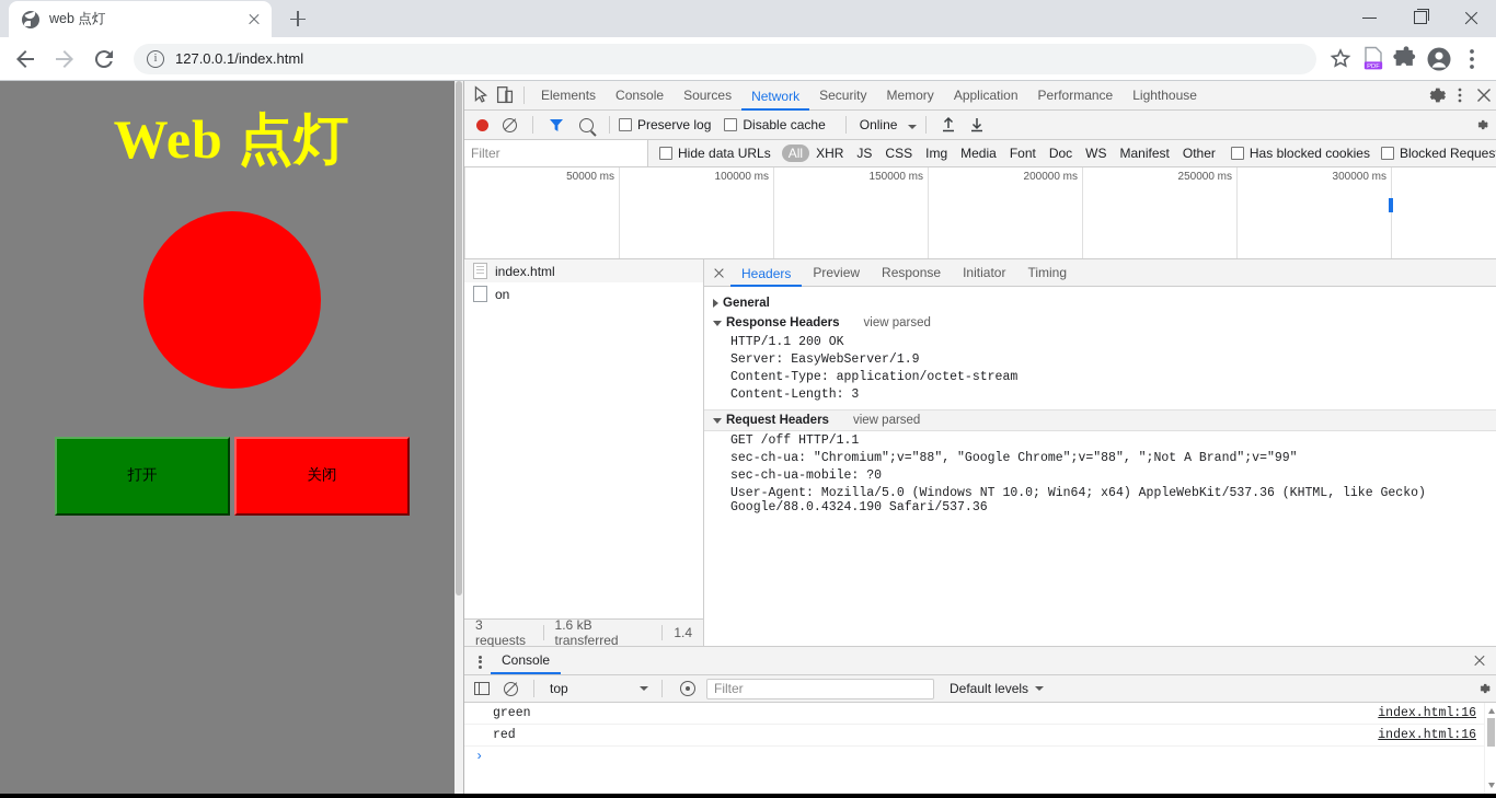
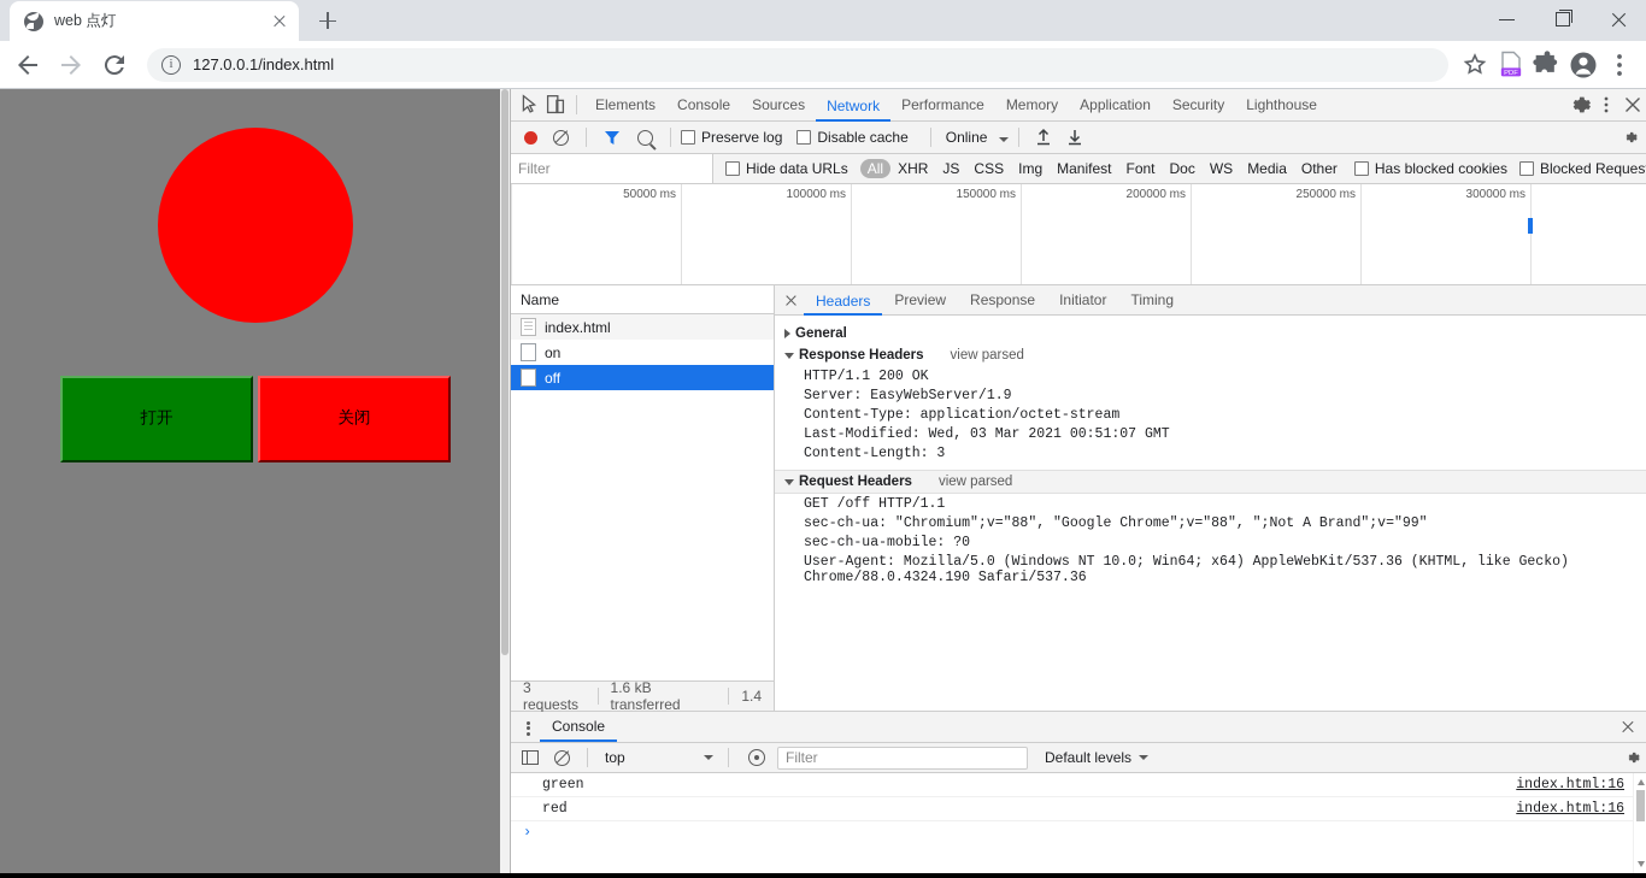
  web 点灯
  127.0.0.1/index.html
- Web 点灯
  打开
  关闭
  Elements
  Console
  Sources
  Network
- Security
+ Performance
  Memory
  Application
- Performance
+ Security
  Lighthouse
  Preserve log
  Disable cache
  Online
  Filter
  Hide data URLs
  All
  XHR
  JS
  CSS
  Img
- Media
+ Manifest
  Font
  Doc
  WS
- Manifest
+ Media
  Other
  Has blocked cookies
  Blocked Reques
  50000 ms
  100000 ms
  150000 ms
  200000 ms
  250000 ms
  300000 ms
+ Name
  index.html
  on
+ off
  3 requests
  1.6 kB transferred
  1.4
  Headers
  Preview
  Response
  Initiator
  Timing
  General
  Response Headers
  view parsed
  HTTP/1.1 200 OK
  Server: EasyWebServer/1.9
  Content-Type: application/octet-stream
+ Last-Modified: Wed, 03 Mar 2021 00:51:07 GMT
  Content-Length: 3
  Request Headers
  view parsed
  GET /off HTTP/1.1
  sec-ch-ua: "Chromium";v="88", "Google Chrome";v="88", ";Not A Brand";v="99"
  sec-ch-ua-mobile: ?0
- User-Agent: Mozilla/5.0 (Windows NT 10.0; Win64; x64) AppleWebKit/537.36 (KHTML, like Gecko) Google/88.0.4324.190 Safari/537.36
+ User-Agent: Mozilla/5.0 (Windows NT 10.0; Win64; x64) AppleWebKit/537.36 (KHTML, like Gecko) Chrome/88.0.4324.190 Safari/537.36
  Console
  top
  Filter
  Default levels
  green
  index.html:16
  red
  index.html:16
  ›
